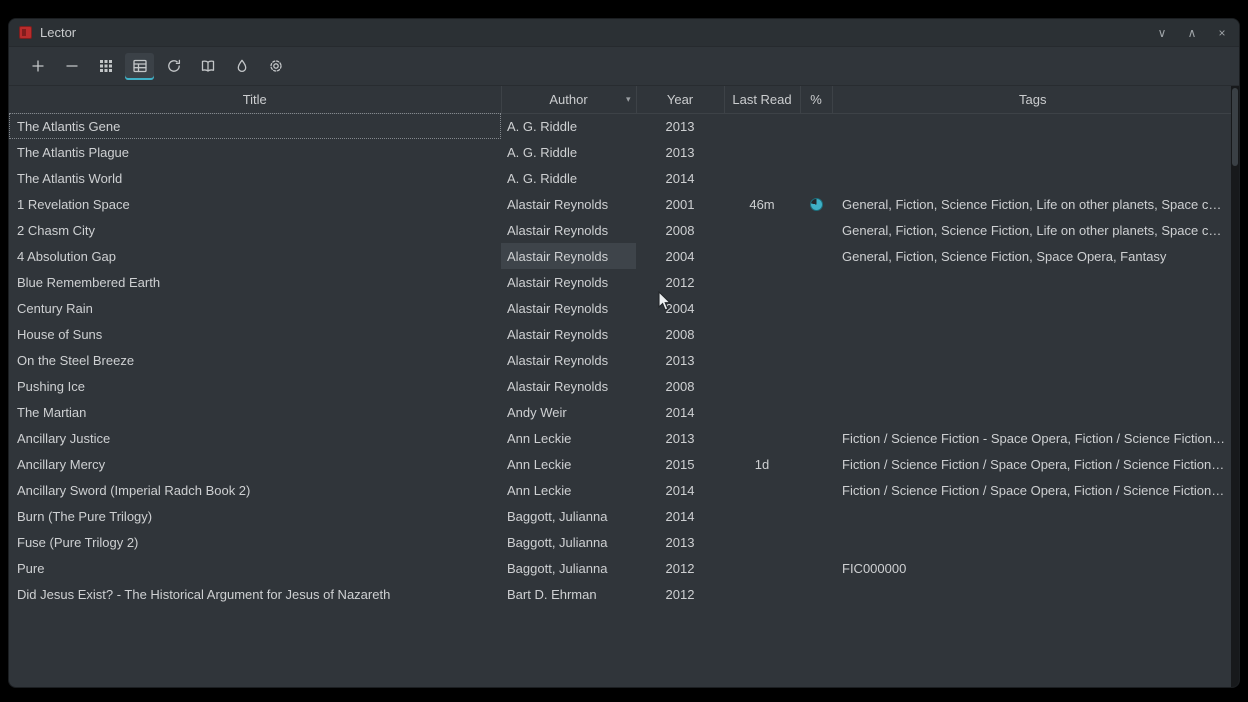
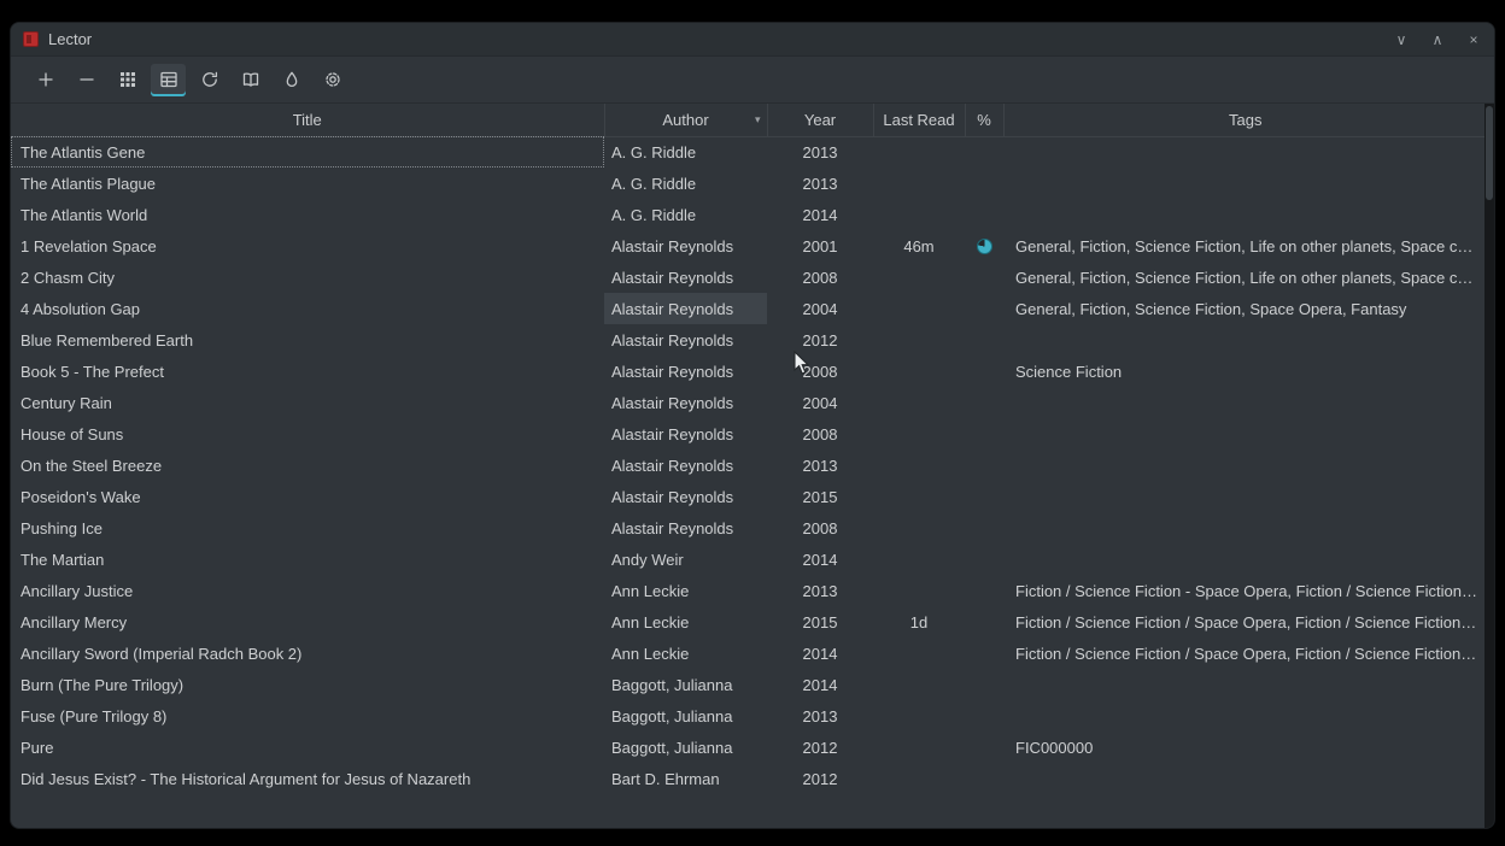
  Lector
  ∨
  ∧
  ×
  Title	Author ▾	Year	Last Read	%	Tags
  The Atlantis Gene	A. G. Riddle	2013
  The Atlantis Plague	A. G. Riddle	2013
  The Atlantis World	A. G. Riddle	2014
  1 Revelation Space	Alastair Reynolds	2001	46m		General, Fiction, Science Fiction, Life on other planets, Space colon
  2 Chasm City	Alastair Reynolds	2008			General, Fiction, Science Fiction, Life on other planets, Space colon
  4 Absolution Gap	Alastair Reynolds	2004			General, Fiction, Science Fiction, Space Opera, Fantasy
  Blue Remembered Earth	Alastair Reynolds	2012
+ Book 5 - The Prefect	Alastair Reynolds	2008			Science Fiction
  Century Rain	Alastair Reynolds	2004
  House of Suns	Alastair Reynolds	2008
  On the Steel Breeze	Alastair Reynolds	2013
+ Poseidon's Wake	Alastair Reynolds	2015
  Pushing Ice	Alastair Reynolds	2008
  The Martian	Andy Weir	2014
  Ancillary Justice	Ann Leckie	2013			Fiction / Science Fiction - Space Opera, Fiction / Science Fiction / A
  Ancillary Mercy	Ann Leckie	2015	1d		Fiction / Science Fiction / Space Opera, Fiction / Science Fiction / A
  Ancillary Sword (Imperial Radch Book 2)	Ann Leckie	2014			Fiction / Science Fiction / Space Opera, Fiction / Science Fiction / A
  Burn (The Pure Trilogy)	Baggott, Julianna	2014
- Fuse (Pure Trilogy 2)	Baggott, Julianna	2013
+ Fuse (Pure Trilogy 8)	Baggott, Julianna	2013
  Pure	Baggott, Julianna	2012			FIC000000
  Did Jesus Exist? - The Historical Argument for Jesus of Nazareth	Bart D. Ehrman	2012
